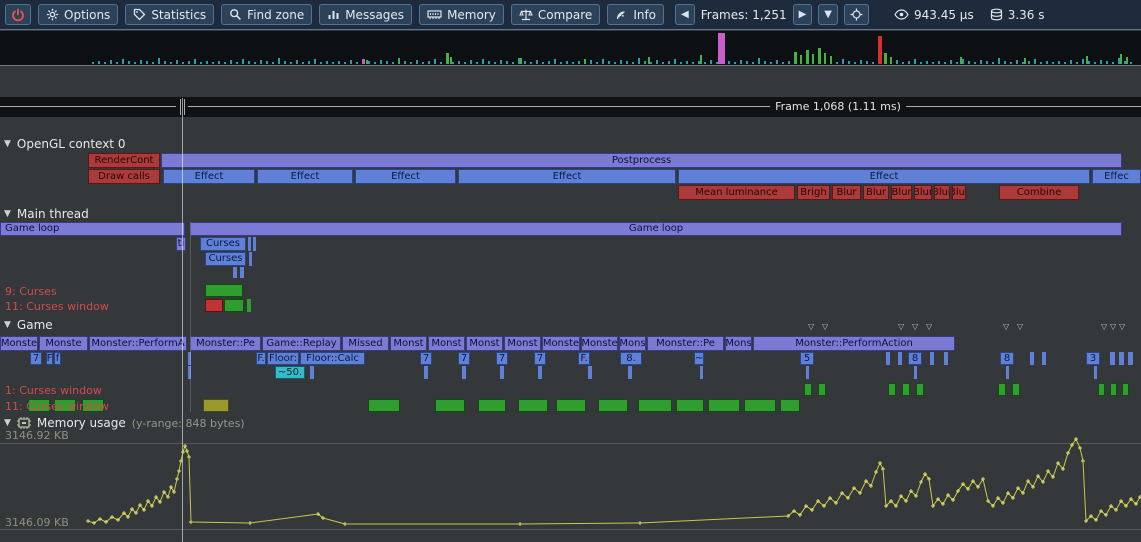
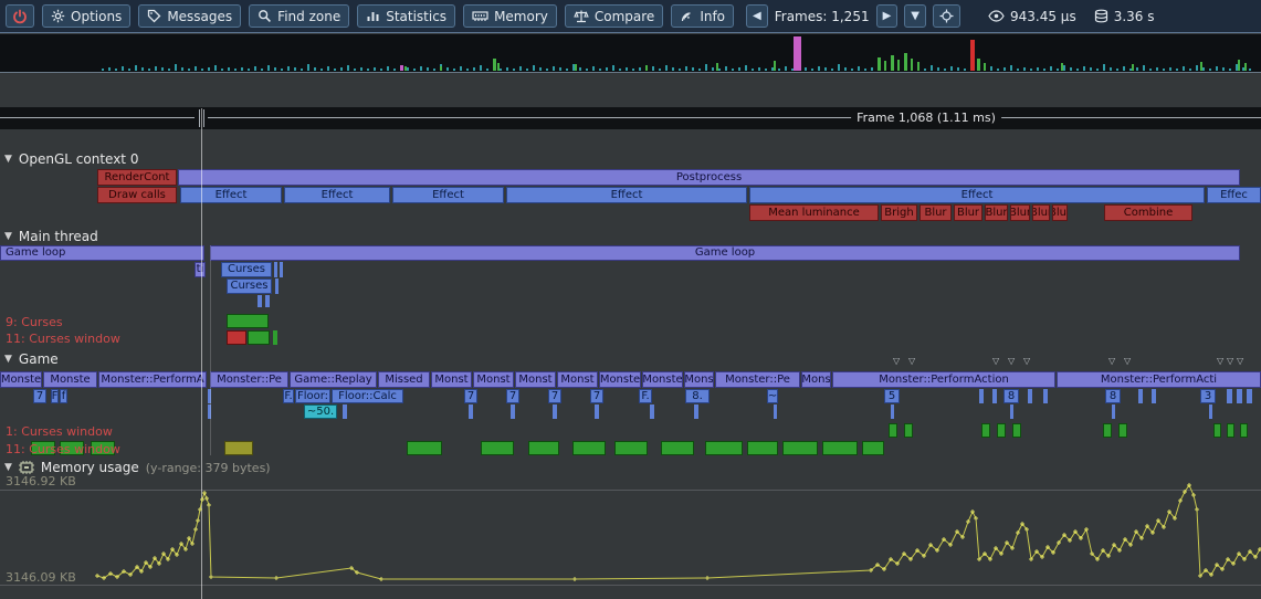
  Options
- Statistics
+ Messages
  Find zone
- Messages
+ Statistics
  Memory
  Compare
  Info
  ◀
  Frames: 1,251
  ▶
  ▼
  943.45 μs
  3.36 s
  Frame 1,068 (1.11 ms)
  ▼
  OpenGL context 0
  ▼
  Main thread
  ▼
  Game
  ▼
  Memory usage
- (y-range: 848 bytes)
+ (y-range: 379 bytes)
  RenderCont
  Postprocess
  Draw calls
  Effect
  Effect
  Effect
  Effect
  Effect
  Effec
  Mean luminance
  Brigh
  Blur
  Blur
  Blur
  Blur
  Blur
  Blu
  Combine
  Game loop
  Game loop
  ti
  Curses
  Curses
  Monste
  Monste
  Monster::PerformA
  Monster::Pe
  Game::Replay
  Missed
  Monst
  Monst
  Monst
  Monst
  Monste
  Monste
  Mons
  Monster::Pe
  Mons
  Monster::PerformAction
+ Monster::PerformActi
  7
  F
  f
  F.
  Floor:
  Floor::Calc
  7
  7
  7
  7
  F.
  8.
  ~
  5
  8
  8
  3
  ~50.
  9: Curses
  11: Curses window
  1: Curses window
  11: Curses window
  ▽
  ▽
  ▽
  ▽
  ▽
  ▽
  ▽
  ▽
  ▽
  ▽
  3146.92 KB
  3146.09 KB
